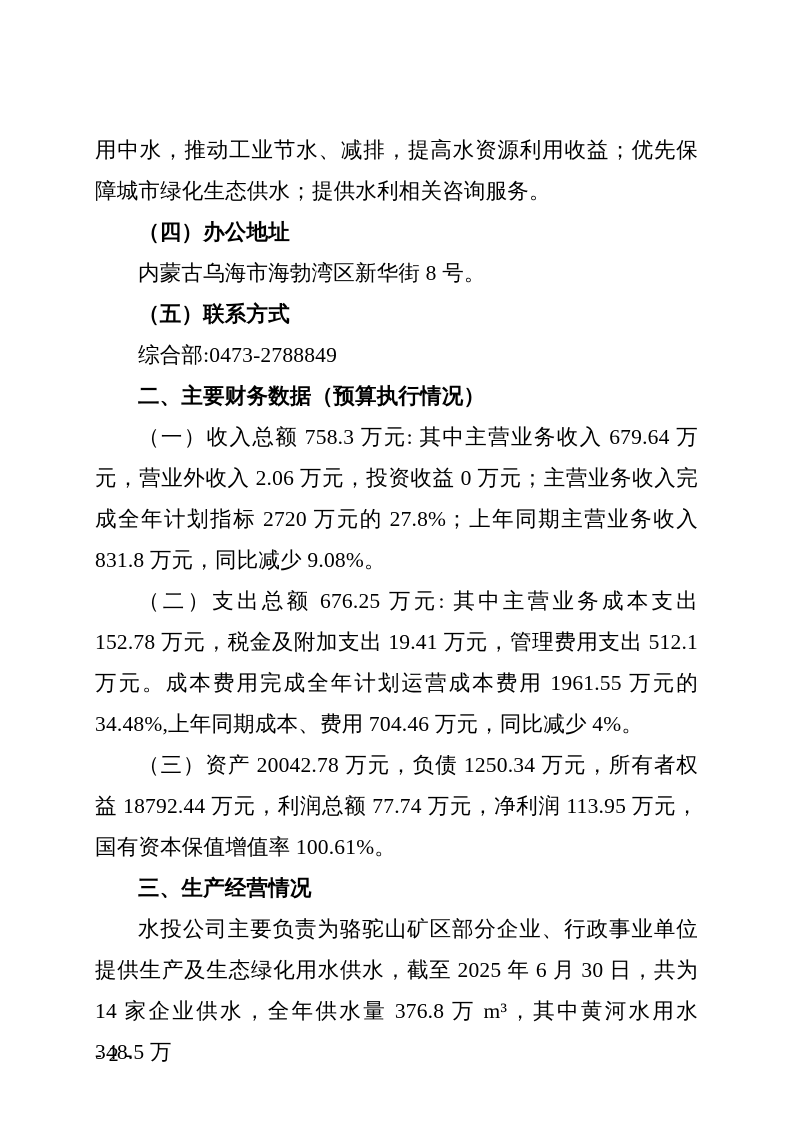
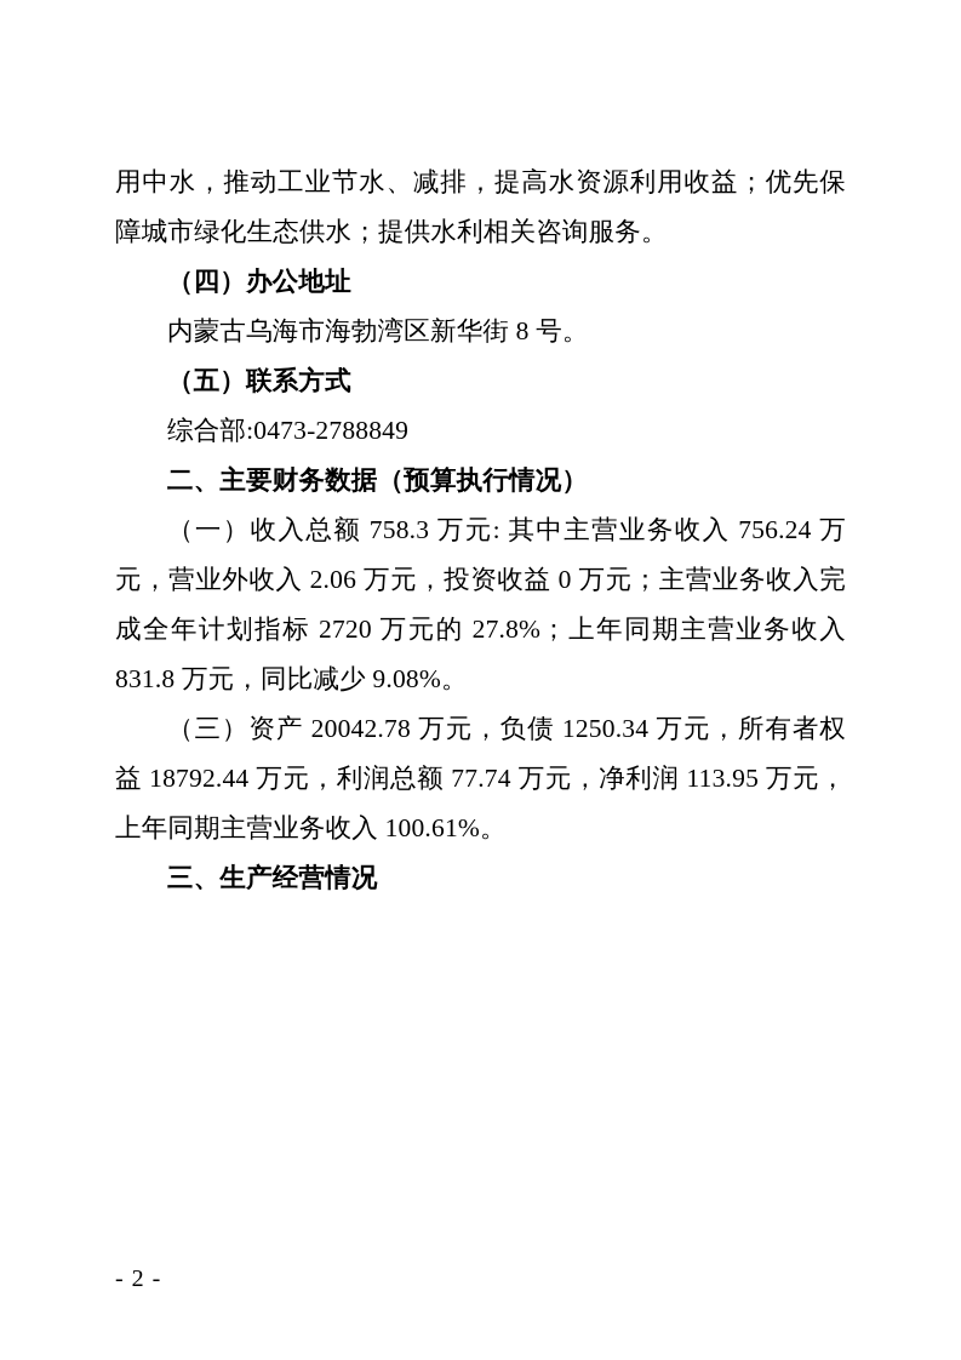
  用中水，推动工业节水、减排，提高水资源利用收益；优先保障城市绿化生态供水；提供水利相关咨询服务。
  （四）办公地址
  内蒙古乌海市海勃湾区新华街 8 号。
  （五）联系方式
  综合部:0473-2788849
  二、主要财务数据（预算执行情况）
- （一）收入总额 758.3 万元: 其中主营业务收入 679.64 万元，营业外收入 2.06 万元，投资收益 0 万元；主营业务收入完成全年计划指标 2720 万元的 27.8%；上年同期主营业务收入 831.8 万元，同比减少 9.08%。
+ （一）收入总额 758.3 万元: 其中主营业务收入 756.24 万元，营业外收入 2.06 万元，投资收益 0 万元；主营业务收入完成全年计划指标 2720 万元的 27.8%；上年同期主营业务收入 831.8 万元，同比减少 9.08%。
- （二）支出总额 676.25 万元: 其中主营业务成本支出 152.78 万元，税金及附加支出 19.41 万元，管理费用支出 512.1 万元。成本费用完成全年计划运营成本费用 1961.55 万元的 34.48%,上年同期成本、费用 704.46 万元，同比减少 4%。
- （三）资产 20042.78 万元，负债 1250.34 万元，所有者权益 18792.44 万元，利润总额 77.74 万元，净利润 113.95 万元，国有资本保值增值率 100.61%。
+ （三）资产 20042.78 万元，负债 1250.34 万元，所有者权益 18792.44 万元，利润总额 77.74 万元，净利润 113.95 万元，上年同期主营业务收入 100.61%。
  三、生产经营情况
- 水投公司主要负责为骆驼山矿区部分企业、行政事业单位提供生产及生态绿化用水供水，截至 2025 年 6 月 30 日，共为 14 家企业供水，全年供水量 376.8 万 m³，其中黄河水用水 348.5 万
  - 2 -
